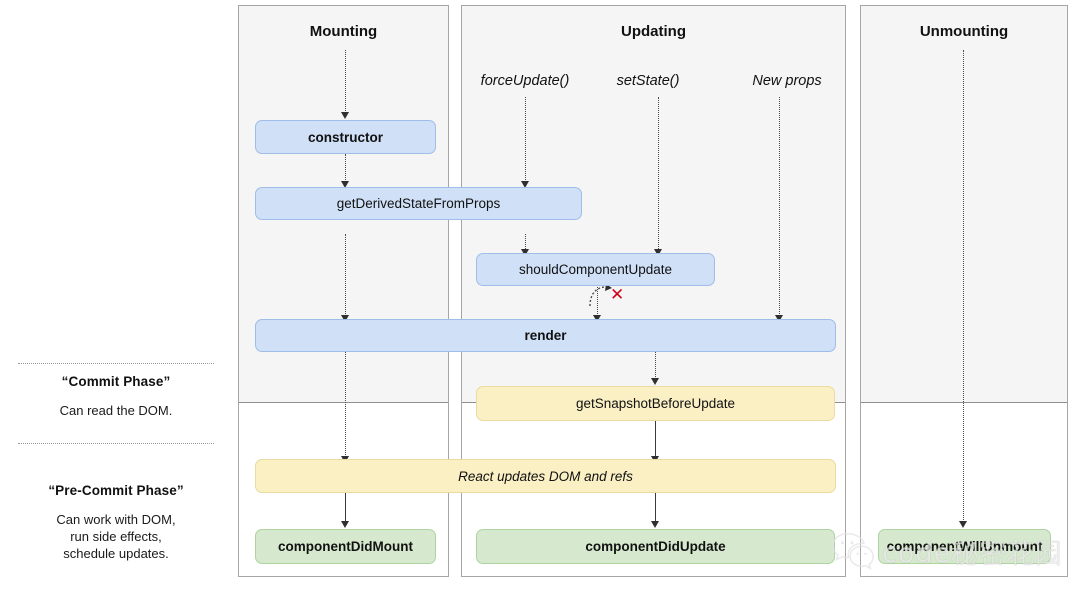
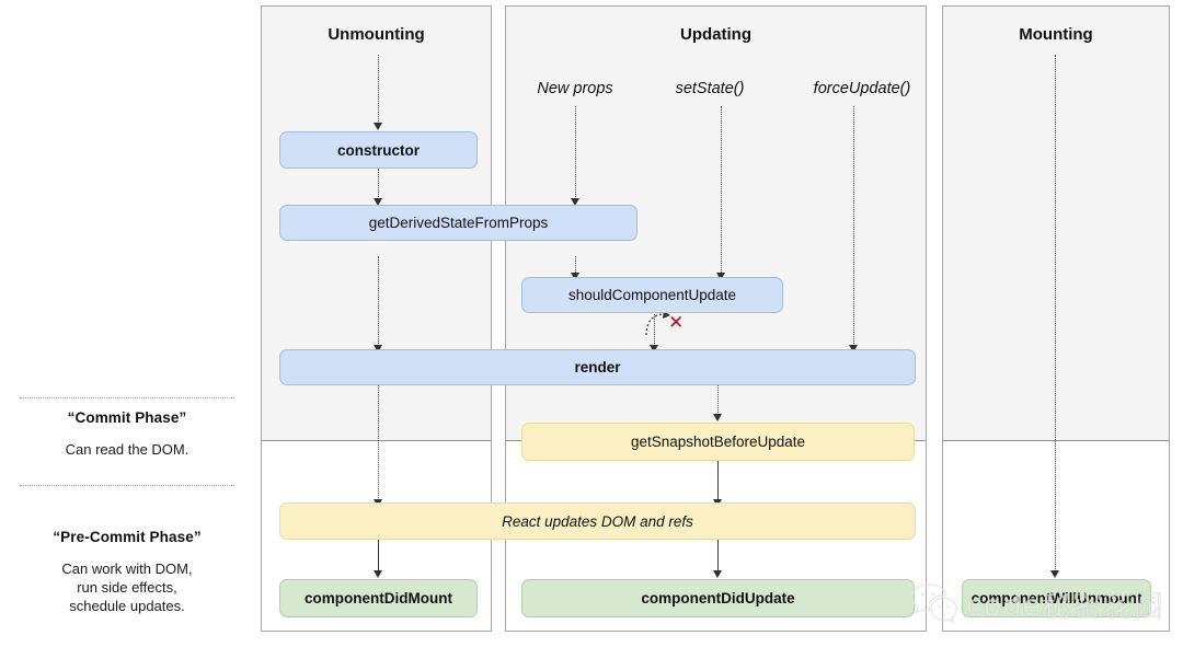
  “Commit Phase”
  Can read the DOM.
  “Pre-Commit Phase”
  Can work with DOM,
  run side effects,
  schedule updates.
- Mounting
+ Unmounting
  Updating
- Unmounting
+ Mounting
- forceUpdate()
+ New props
  setState()
- New props
+ forceUpdate()
  ✕
  constructor
  getDerivedStateFromProps
  shouldComponentUpdate
  render
  getSnapshotBeforeUpdate
  React updates DOM and refs
  componentDidMount
  componentDidUpdate
  componentWillUnmount
  code秘密花园
